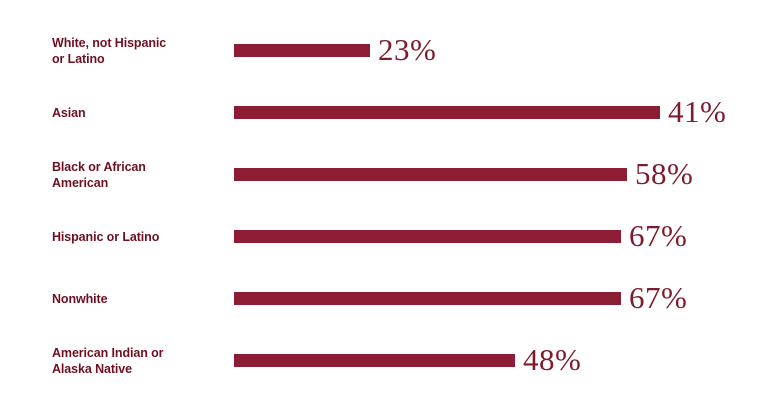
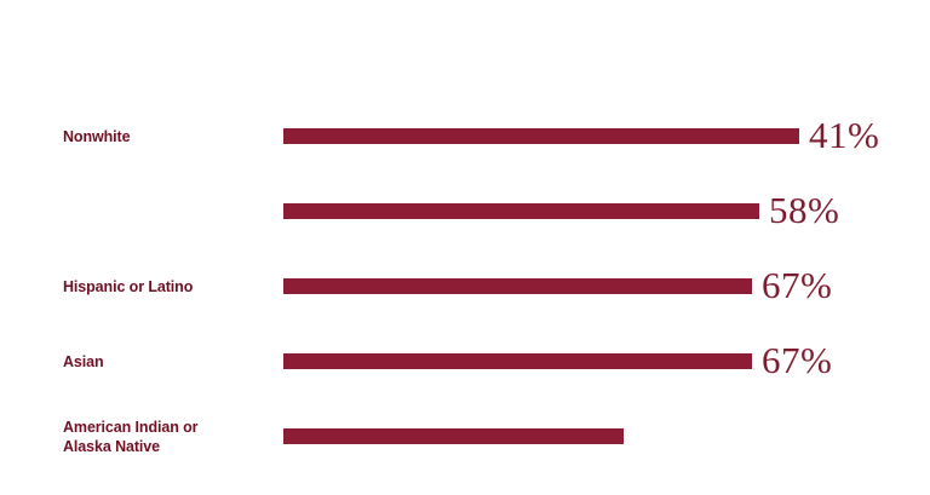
- White, not Hispanic
- or Latino
- 23%
- Asian
+ Nonwhite
  41%
- Black or African
- American
  58%
  Hispanic or Latino
  67%
- Nonwhite
+ Asian
  67%
  American Indian or
  Alaska Native
- 48%
